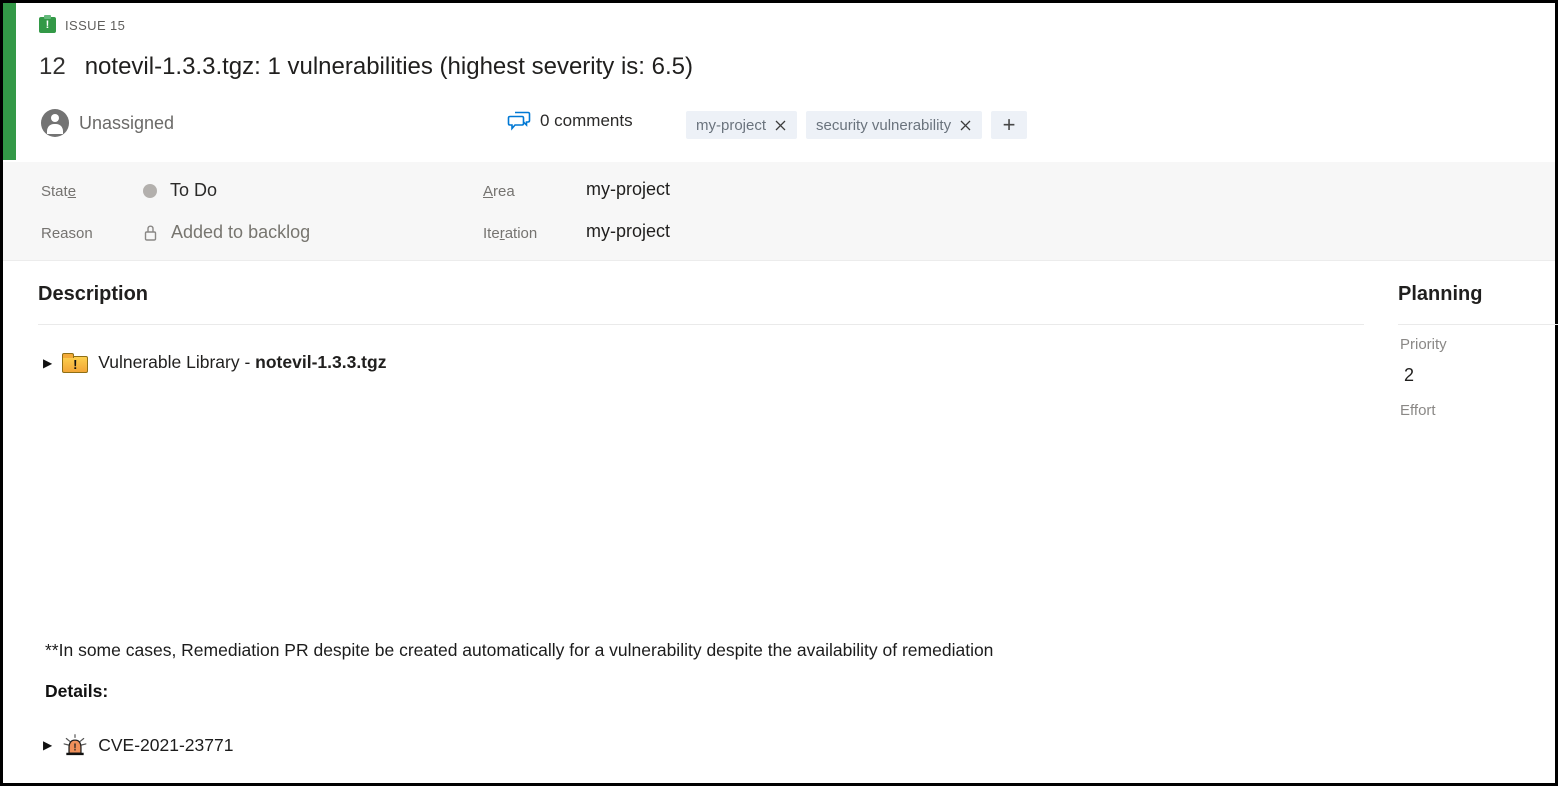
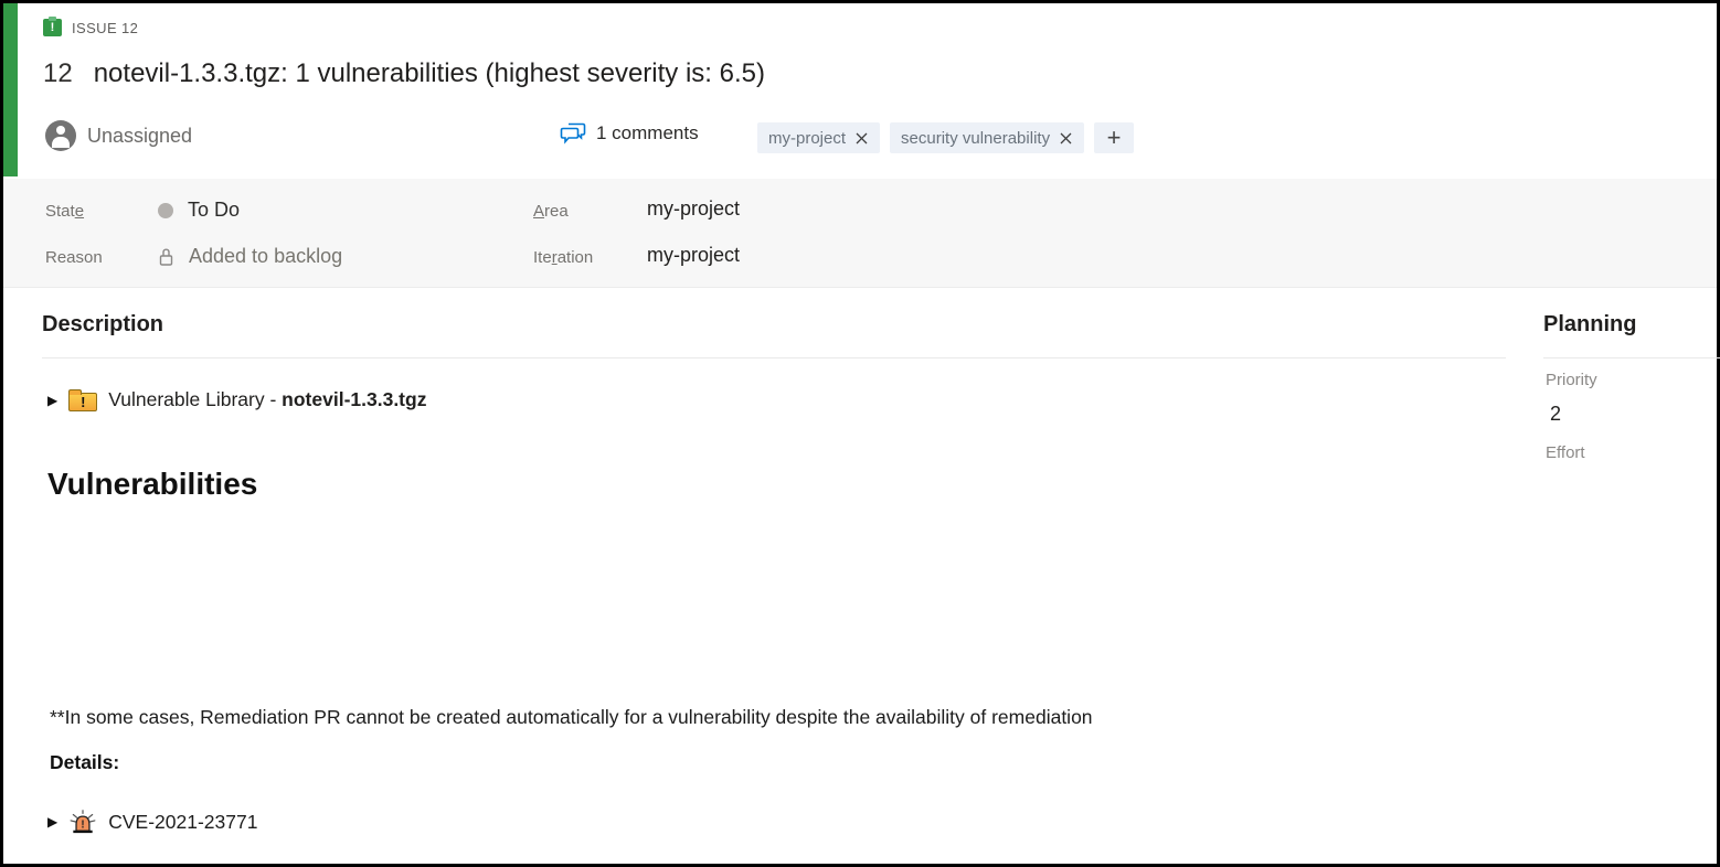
  !
- ISSUE 15
+ ISSUE 12
  12
  notevil-1.3.3.tgz: 1 vulnerabilities (highest severity is: 6.5)
  Unassigned
- 0 comments
+ 1 comments
  my-project
  security vulnerability
  +
  State
  To Do
  Reason
  Added to backlog
  Area
  my-project
  Iteration
  my-project
  Description
  ▶
  !
  Vulnerable Library - notevil-1.3.3.tgz
+ Vulnerabilities
- **In some cases, Remediation PR despite be created automatically for a vulnerability despite the availability of remediation
+ **In some cases, Remediation PR cannot be created automatically for a vulnerability despite the availability of remediation
  Details:
  ▶
  !
  CVE-2021-23771
  Planning
  Priority
  2
  Effort
